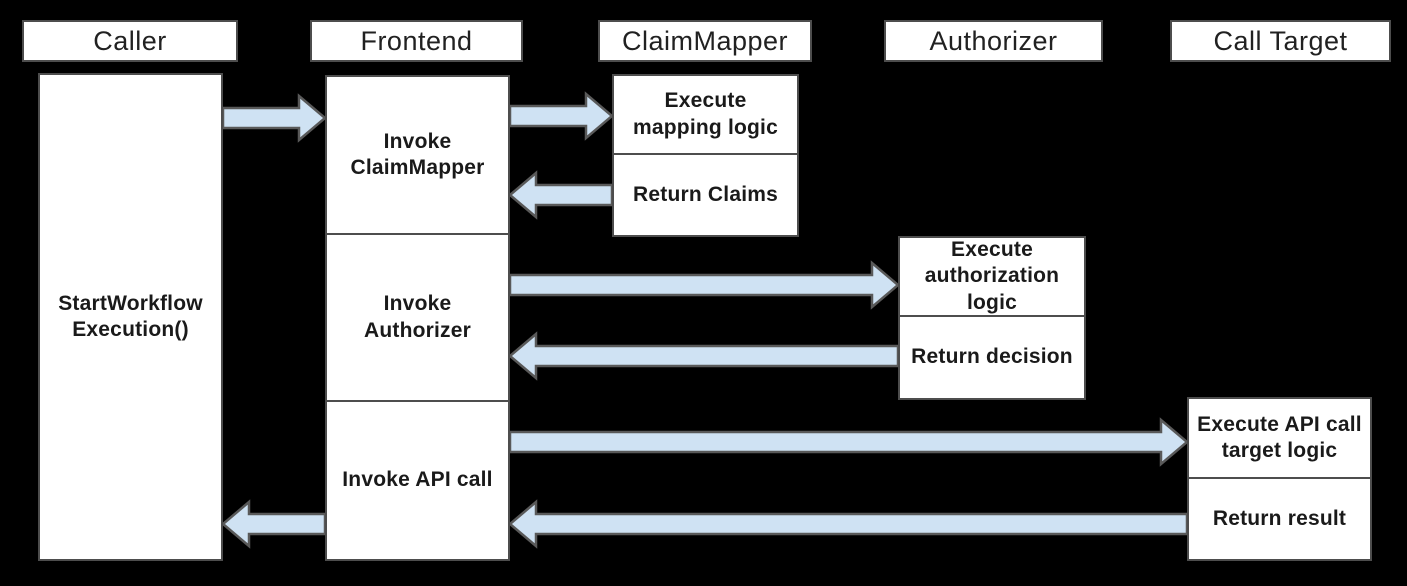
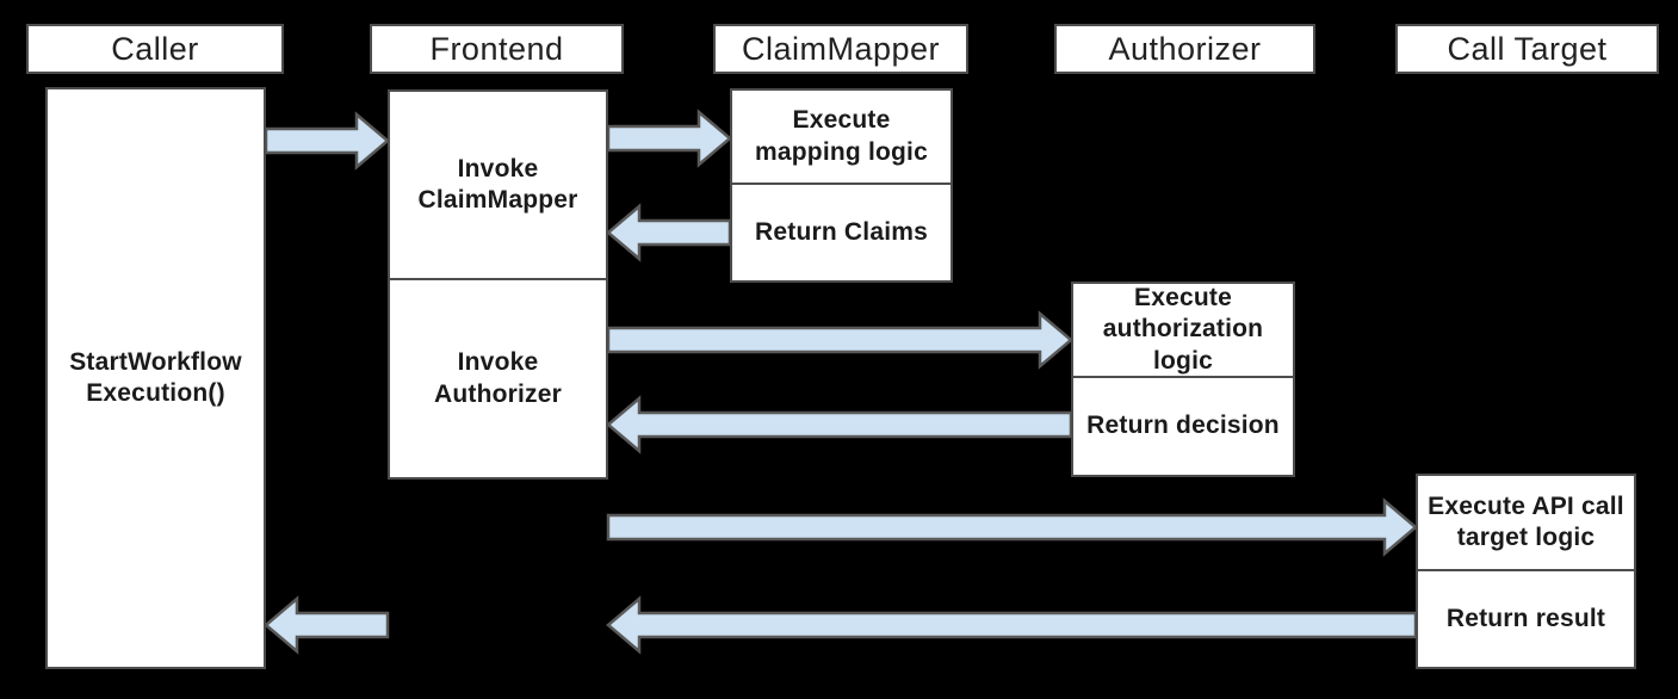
  Caller
  Frontend
  ClaimMapper
  Authorizer
  Call Target
  StartWorkflow
  Execution()
  Invoke
  ClaimMapper
  Invoke
  Authorizer
- Invoke API call
  Execute
  mapping logic
  Return Claims
  Execute
  authorization
  logic
  Return decision
  Execute API call
  target logic
  Return result
